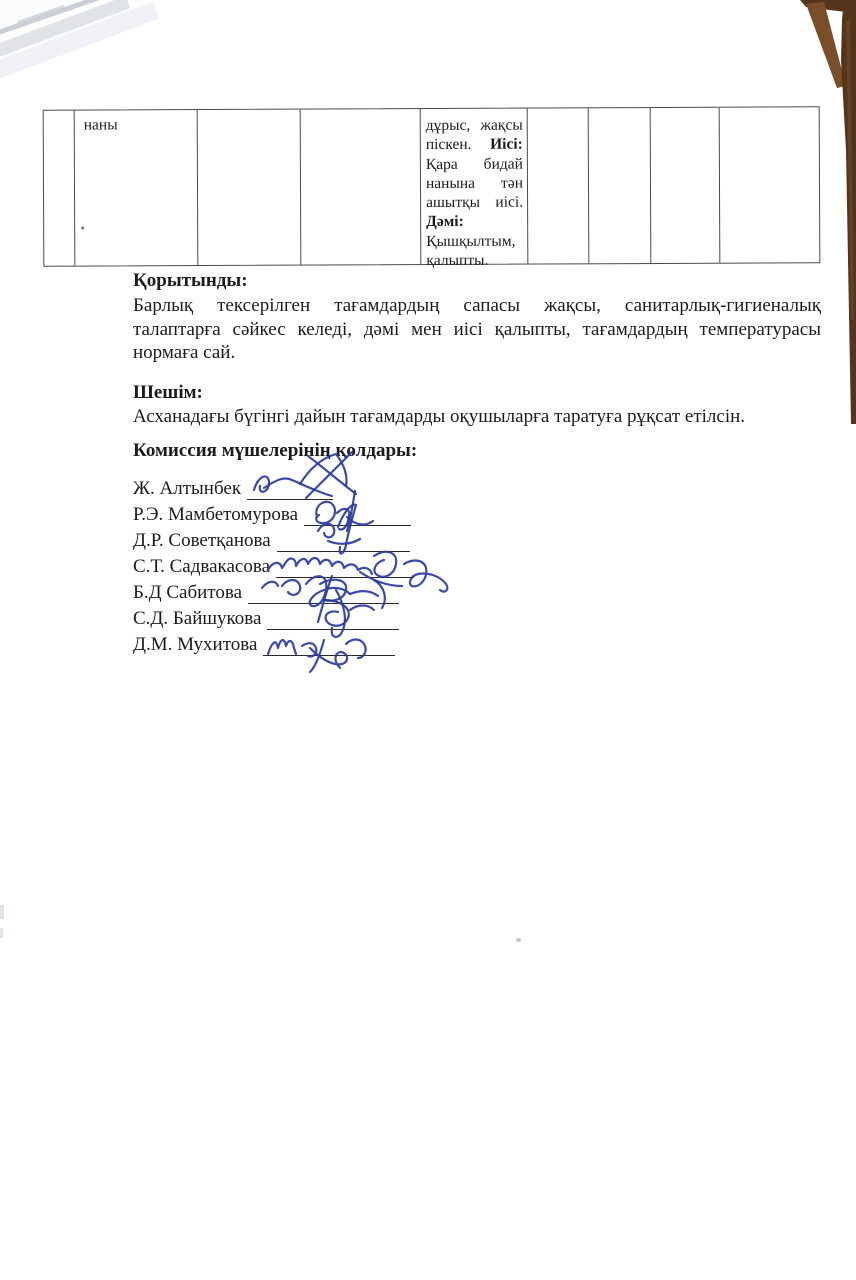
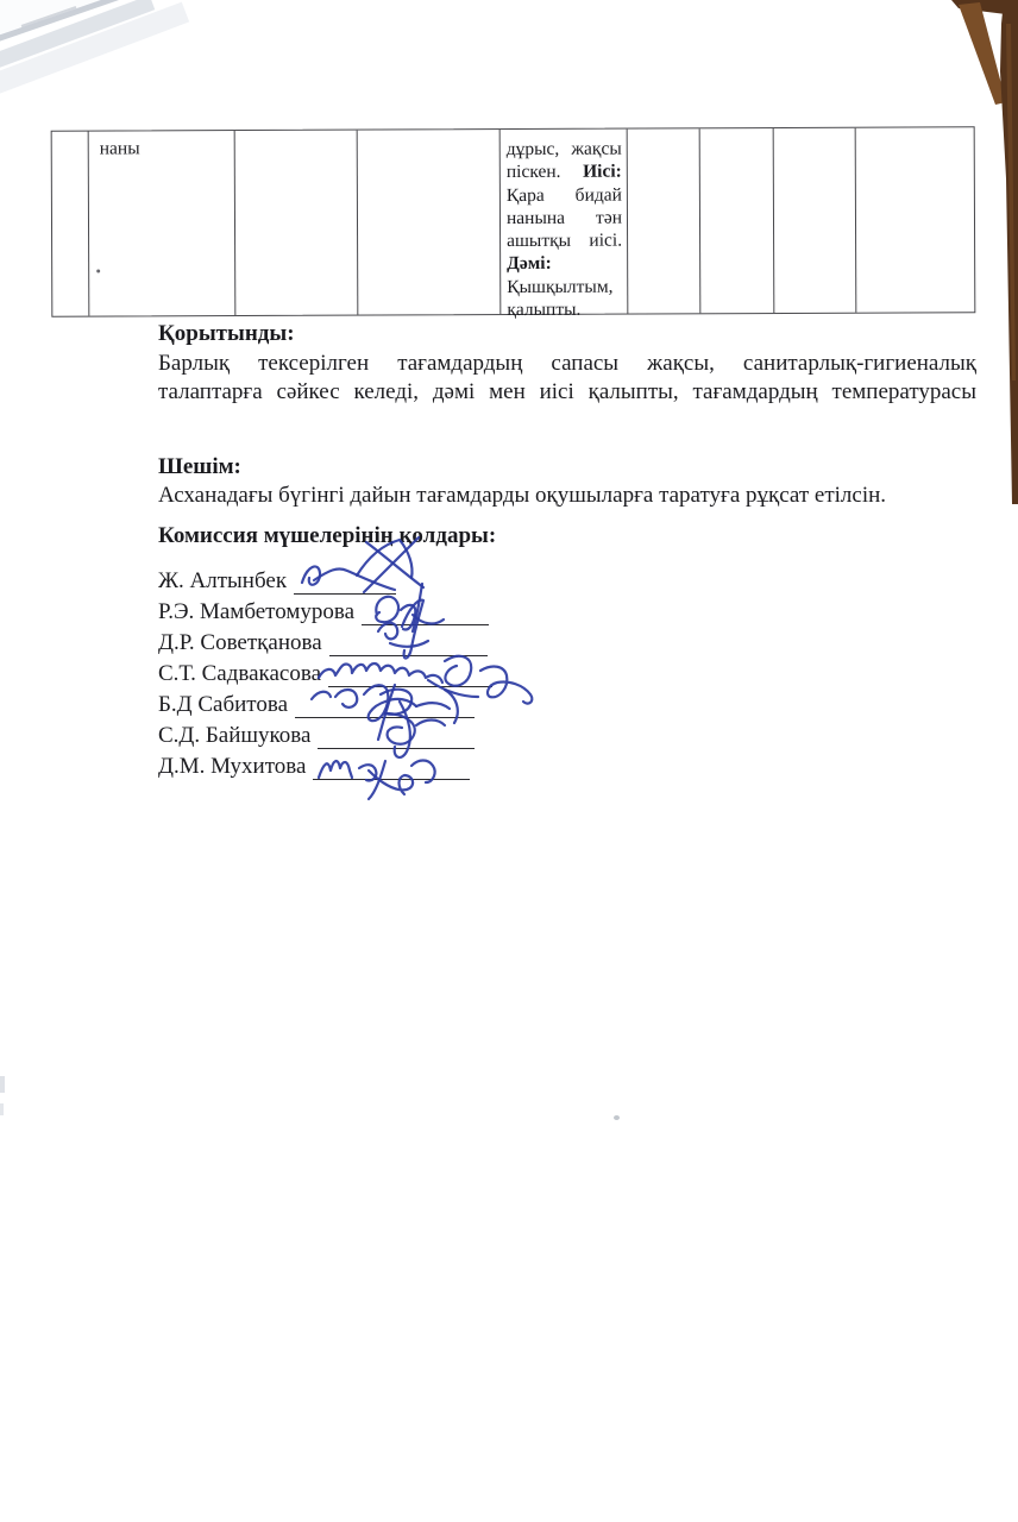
  наны
  дұрыс, жақсы
  піскен. Иісі:
  Қара бидай
  нанына тән
  ашытқы иісі.
  Дәмі:
  Қышқылтым,
  қалыпты.
  Қорытынды:
  Барлық тексерілген тағамдардың сапасы жақсы, санитарлық-гигиеналық
  талаптарға сәйкес келеді, дәмі мен иісі қалыпты, тағамдардың температурасы
- нормаға сай.
  Шешім:
  Асханадағы бүгінгі дайын тағамдарды оқушыларға таратуға рұқсат етілсін.
  Комиссия мүшелерінің қолдары:
  Ж. Алтынбек
  Р.Э. Мамбетомурова
  Д.Р. Советқанова
  С.Т. Садвакасова
  Б.Д Сабитова
  С.Д. Байшукова
  Д.М. Мухитова
